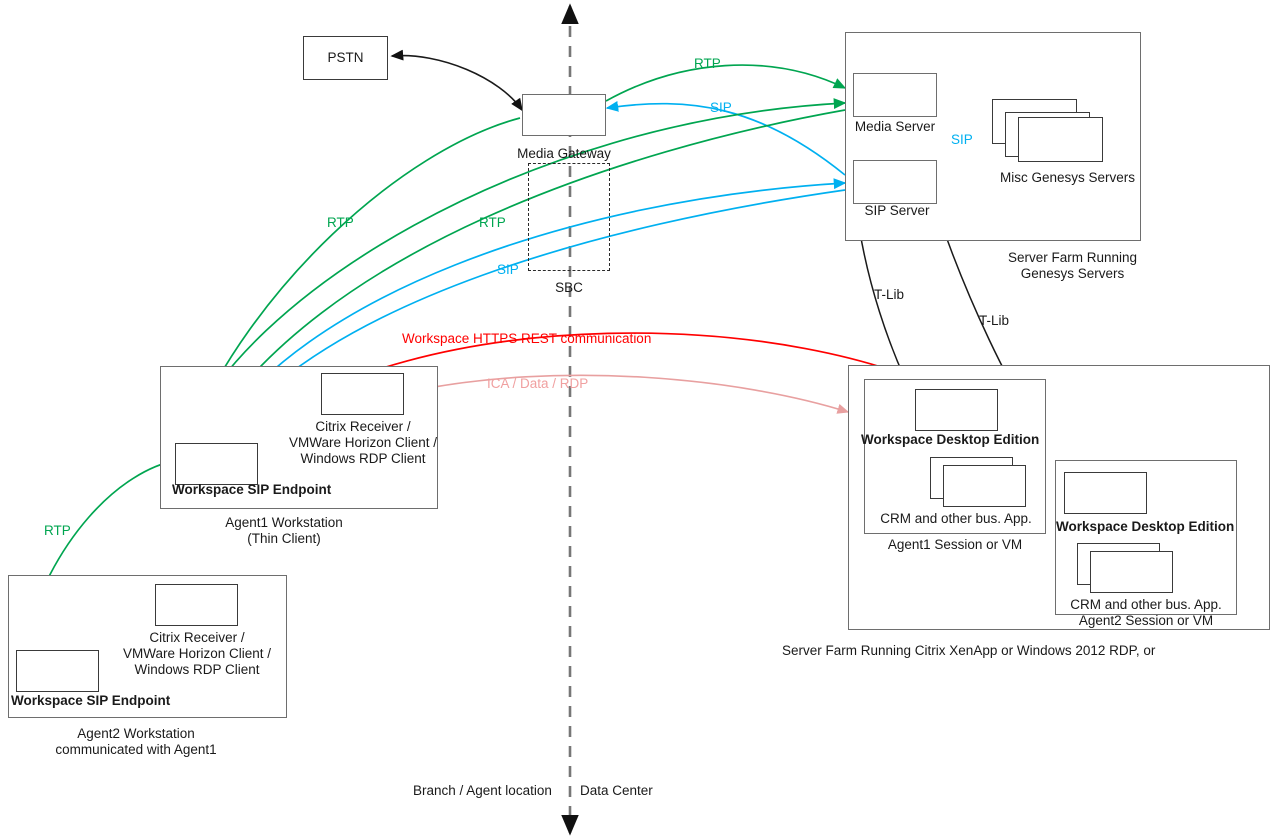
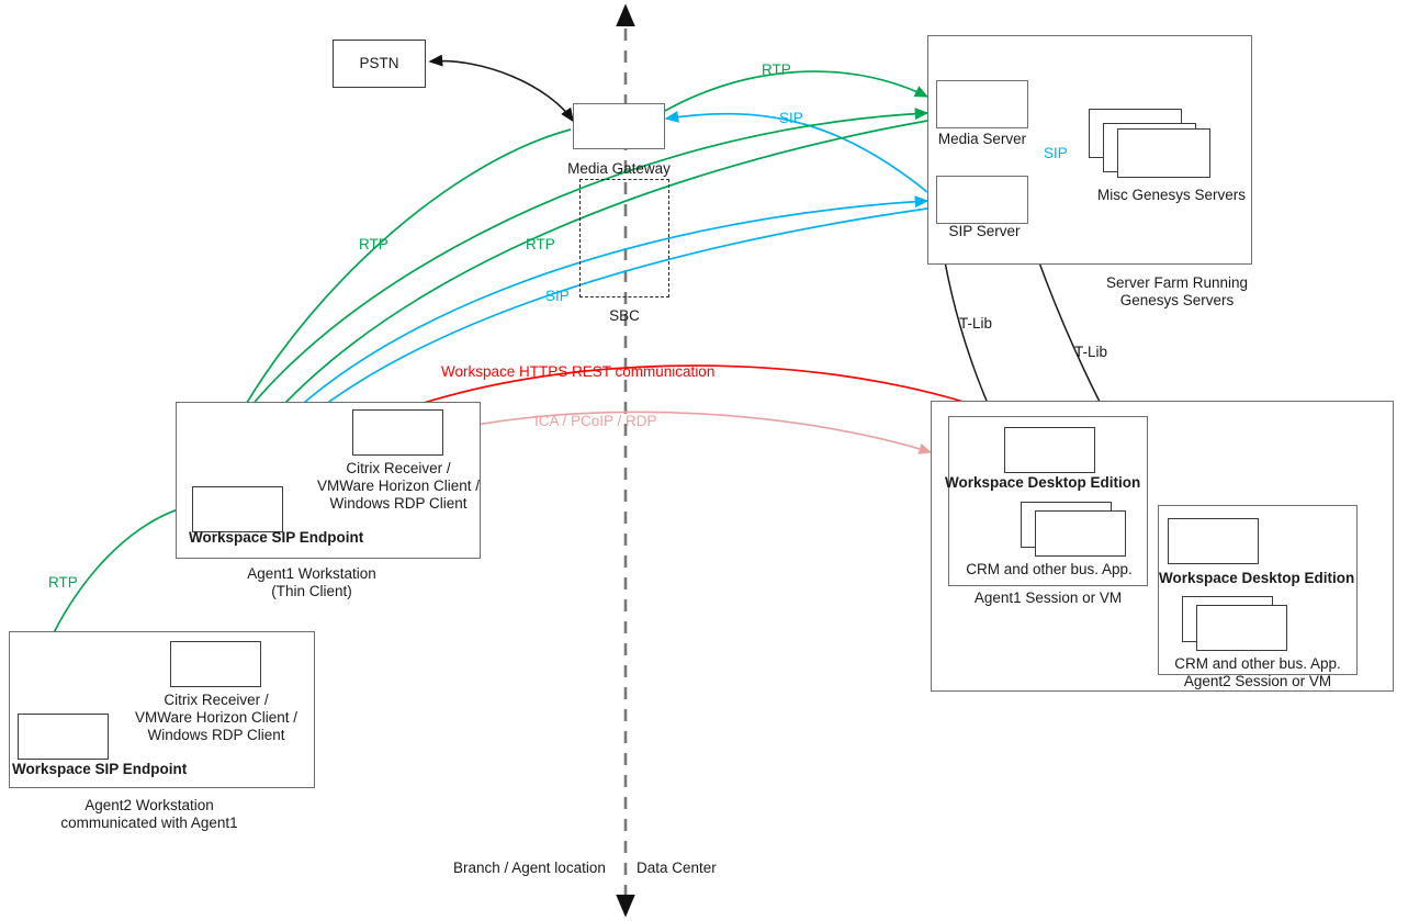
  PSTN
  Media Gateway
  SBC
  Media Server
  SIP Server
  Misc Genesys Servers
  Server Farm Running
  Genesys Servers
  Workspace SIP Endpoint
  Citrix Receiver /
  VMWare Horizon Client /
  Windows RDP Client
  Agent1 Workstation
  (Thin Client)
  Workspace SIP Endpoint
  Citrix Receiver /
  VMWare Horizon Client /
  Windows RDP Client
  Agent2 Workstation
  communicated with Agent1
  Workspace Desktop Edition
  CRM and other bus. App.
  Agent1 Session or VM
  Workspace Desktop Edition
  CRM and other bus. App.
  Agent2 Session or VM
- Server Farm Running Citrix XenApp or Windows 2012 RDP, or
  RTP
  SIP
  SIP
  RTP
  RTP
  SIP
  Workspace HTTPS REST communication
- ICA / Data / RDP
+ ICA / PCoIP / RDP
  T-Lib
  T-Lib
  RTP
  Branch / Agent location
  Data Center
